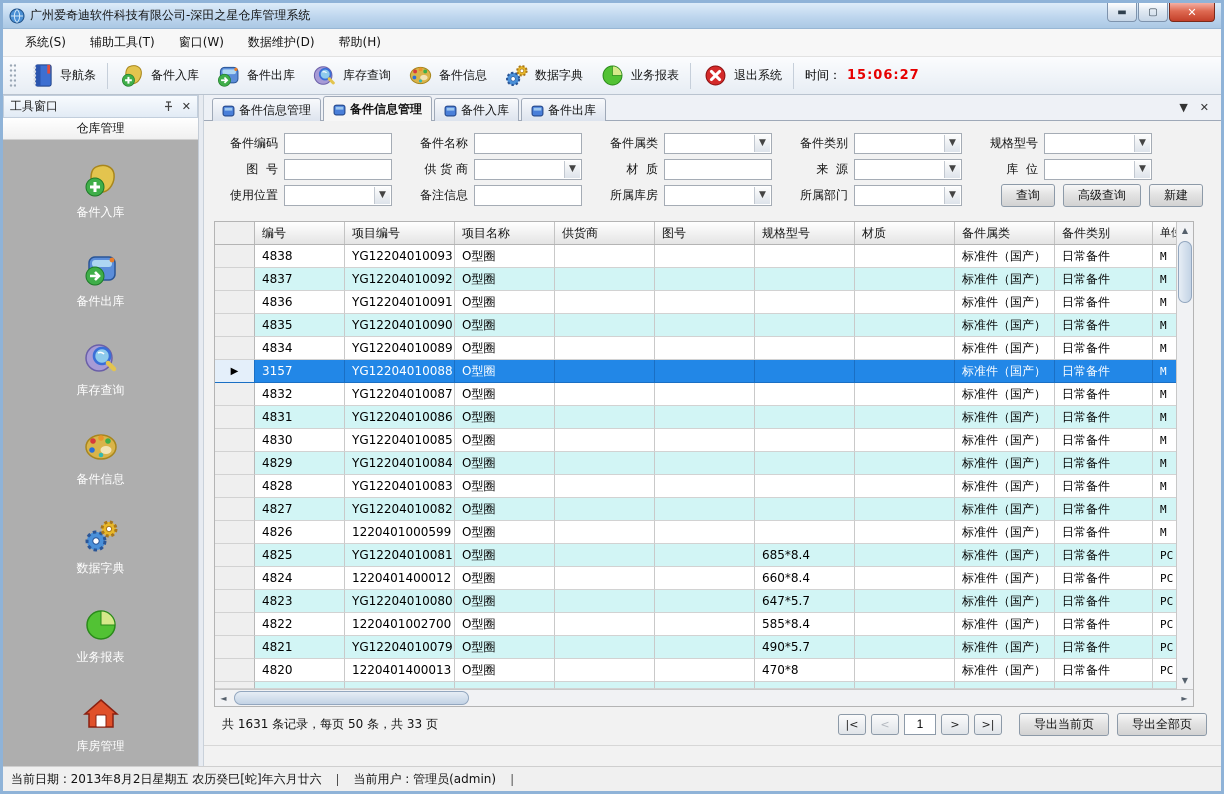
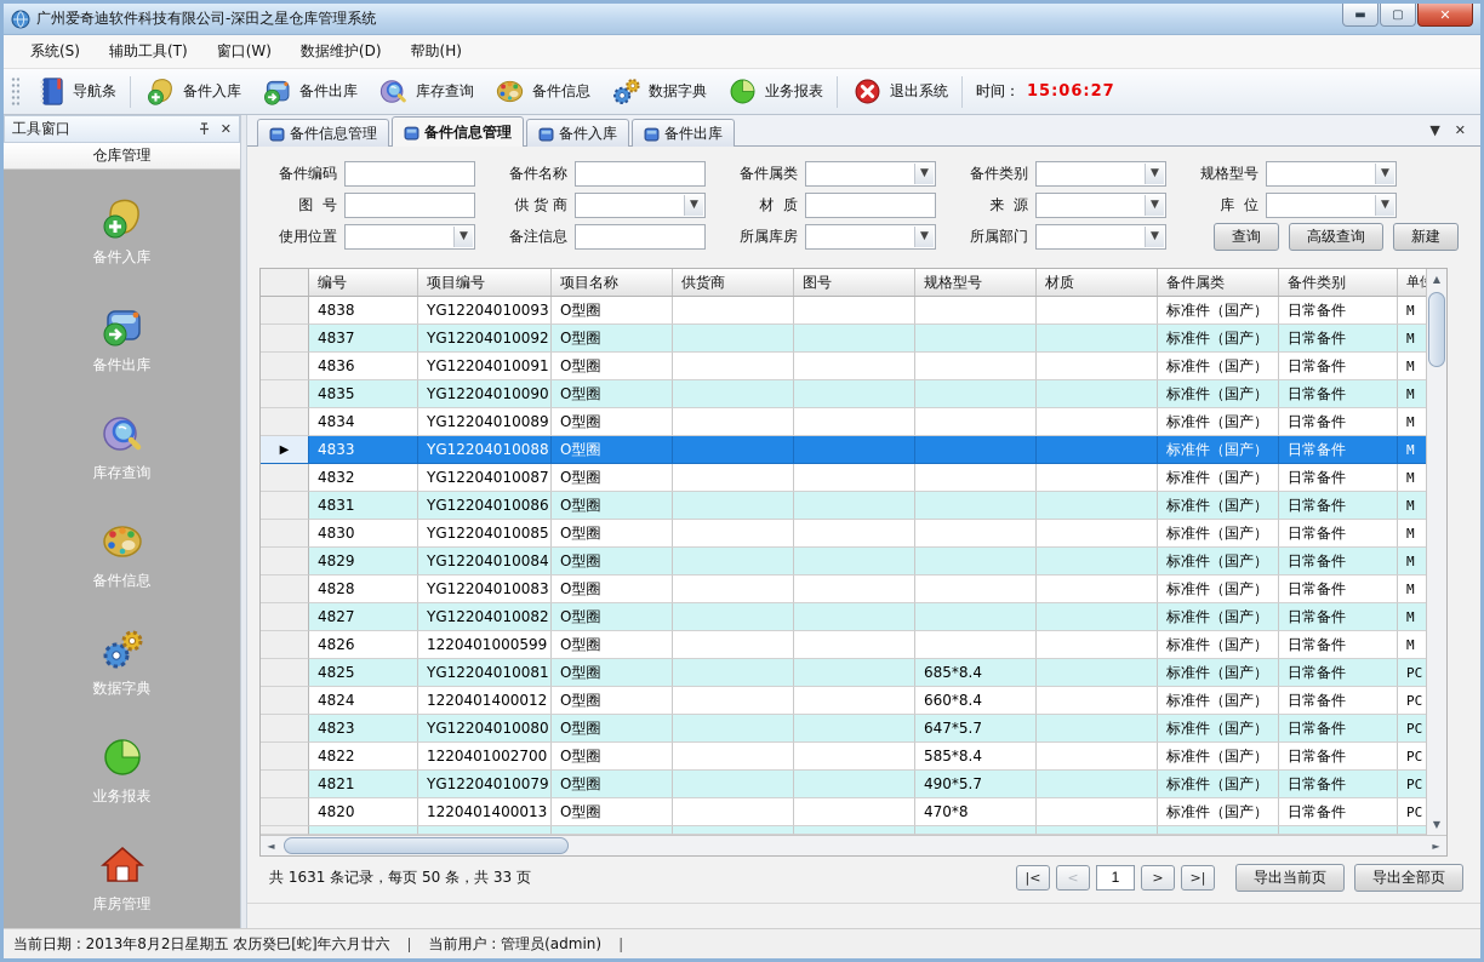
  广州爱奇迪软件科技有限公司-深田之星仓库管理系统
  ▬
  ▢
  ✕
  系统(S)
  辅助工具(T)
  窗口(W)
  数据维护(D)
  帮助(H)
  导航条
  备件入库
  备件出库
  库存查询
  备件信息
  数据字典
  业务报表
  退出系统
  时间：
  15:06:27
  工具窗口
  ✕
  仓库管理
  备件入库
  备件出库
  库存查询
  备件信息
  数据字典
  业务报表
  库房管理
  备件信息管理
  备件信息管理
  备件入库
  备件出库
  ▼
  ✕
  备件编码
  备件名称
  备件属类
  ▼
  备件类别
  ▼
  规格型号
  ▼
  图 号
  供 货 商
  ▼
  材 质
  来 源
  ▼
  库 位
  ▼
  使用位置
  ▼
  备注信息
  所属库房
  ▼
  所属部门
  ▼
  查询
  高级查询
  新建
  编号
  项目编号
  项目名称
  供货商
  图号
  规格型号
  材质
  备件属类
  备件类别
  4838
  YG12204010093
  O型圈
  标准件（国产）
  日常备件
  M
  4837
  YG12204010092
  O型圈
  标准件（国产）
  日常备件
  M
  4836
  YG12204010091
  O型圈
  标准件（国产）
  日常备件
  M
  4835
  YG12204010090
  O型圈
  标准件（国产）
  日常备件
  M
  4834
  YG12204010089
  O型圈
  标准件（国产）
  日常备件
  M
  ▶
- 3157
+ 4833
  YG12204010088
  O型圈
  标准件（国产）
  日常备件
  M
  4832
  YG12204010087
  O型圈
  标准件（国产）
  日常备件
  M
  4831
  YG12204010086
  O型圈
  标准件（国产）
  日常备件
  M
  4830
  YG12204010085
  O型圈
  标准件（国产）
  日常备件
  M
  4829
  YG12204010084
  O型圈
  标准件（国产）
  日常备件
  M
  4828
  YG12204010083
  O型圈
  标准件（国产）
  日常备件
  M
  4827
  YG12204010082
  O型圈
  标准件（国产）
  日常备件
  M
  4826
  1220401000599
  O型圈
  标准件（国产）
  日常备件
  M
  4825
  YG12204010081
  O型圈
  685*8.4
  标准件（国产）
  日常备件
  PC
  4824
  1220401400012
  O型圈
  660*8.4
  标准件（国产）
  日常备件
  PC
  4823
  YG12204010080
  O型圈
  647*5.7
  标准件（国产）
  日常备件
  PC
  4822
  1220401002700
  O型圈
  585*8.4
  标准件（国产）
  日常备件
  PC
  4821
  YG12204010079
  O型圈
  490*5.7
  标准件（国产）
  日常备件
  PC
  4820
  1220401400013
  O型圈
  470*8
  标准件（国产）
  日常备件
  PC
  ▲
  ▼
  ◄
  ►
  共 1631 条记录，每页 50 条，共 33 页
  |<
  <
  1
  >
  >|
  导出当前页
  导出全部页
  当前日期 : 2013年8月2日星期五 农历癸巳[蛇]年六月廿六
  ｜
  当前用户 : 管理员(admin)
  ｜
